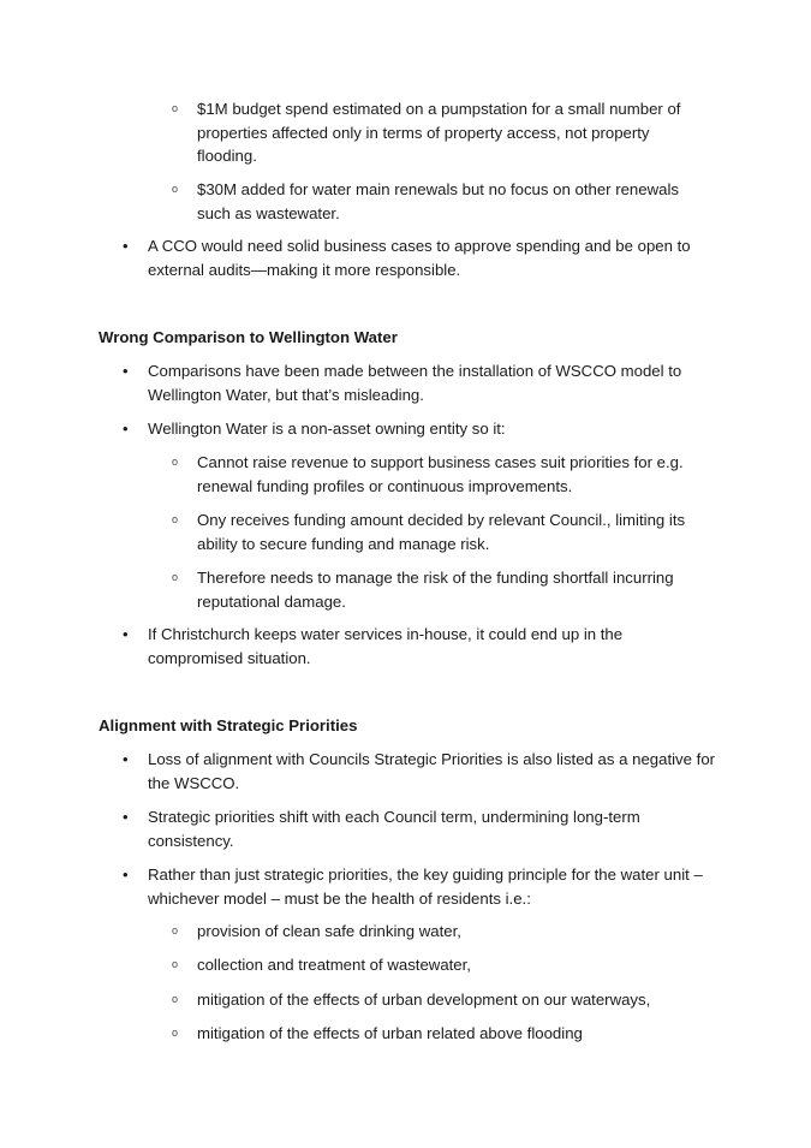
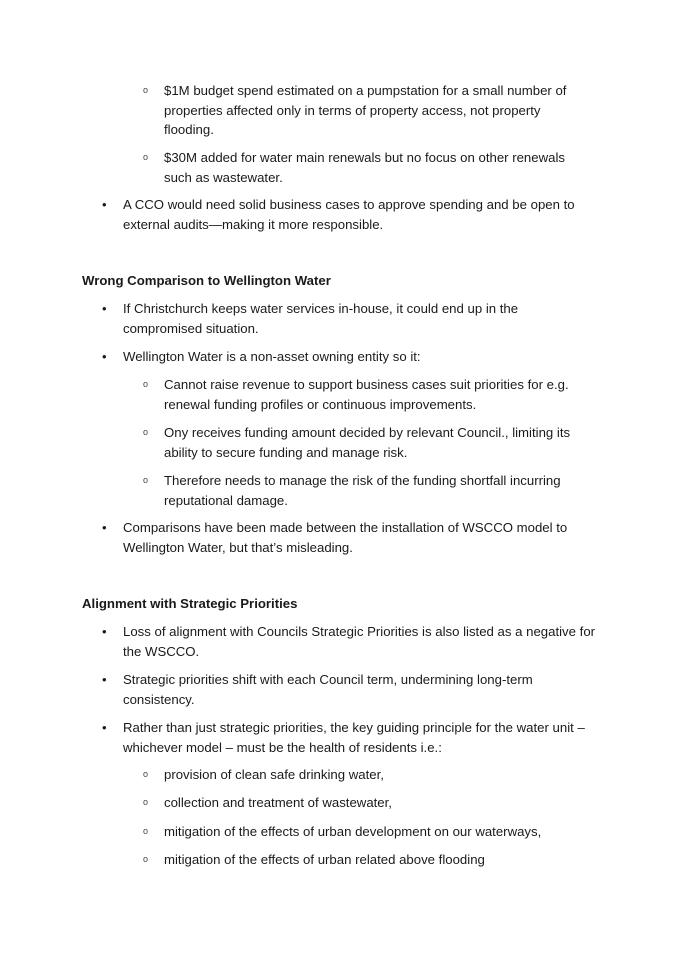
  o
  $1M budget spend estimated on a pumpstation for a small number of properties affected only in terms of property access, not property flooding.
  o
  $30M added for water main renewals but no focus on other renewals such as wastewater.
  •
  A CCO would need solid business cases to approve spending and be open to external audits—making it more responsible.
  Wrong Comparison to Wellington Water
  •
- Comparisons have been made between the installation of WSCCO model to Wellington Water, but that’s misleading.
+ If Christchurch keeps water services in-house, it could end up in the compromised situation.
  •
  Wellington Water is a non-asset owning entity so it:
  o
  Cannot raise revenue to support business cases suit priorities for e.g. renewal funding profiles or continuous improvements.
  o
  Ony receives funding amount decided by relevant Council., limiting its ability to secure funding and manage risk.
  o
  Therefore needs to manage the risk of the funding shortfall incurring reputational damage.
  •
- If Christchurch keeps water services in-house, it could end up in the compromised situation.
+ Comparisons have been made between the installation of WSCCO model to Wellington Water, but that’s misleading.
  Alignment with Strategic Priorities
  •
  Loss of alignment with Councils Strategic Priorities is also listed as a negative for the WSCCO.
  •
  Strategic priorities shift with each Council term, undermining long-term consistency.
  •
  Rather than just strategic priorities, the key guiding principle for the water unit – whichever model – must be the health of residents i.e.:
  o
  provision of clean safe drinking water,
  o
  collection and treatment of wastewater,
  o
  mitigation of the effects of urban development on our waterways,
  o
  mitigation of the effects of urban related above flooding
